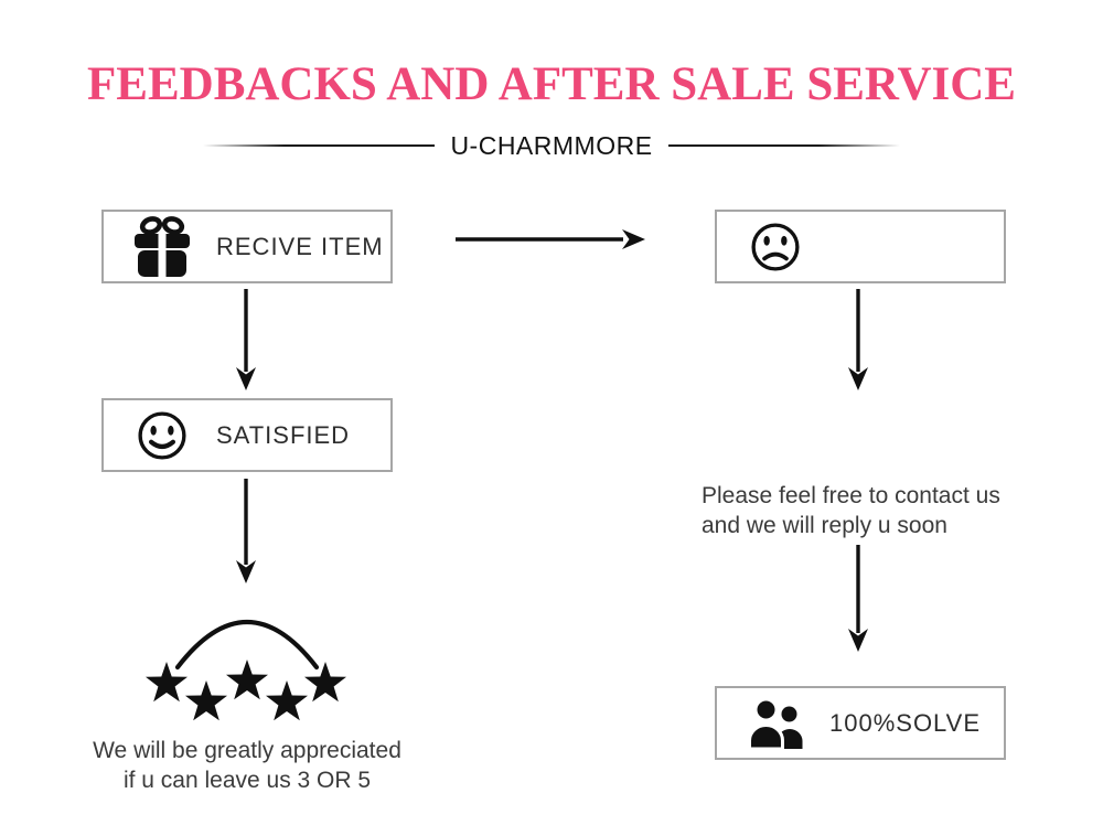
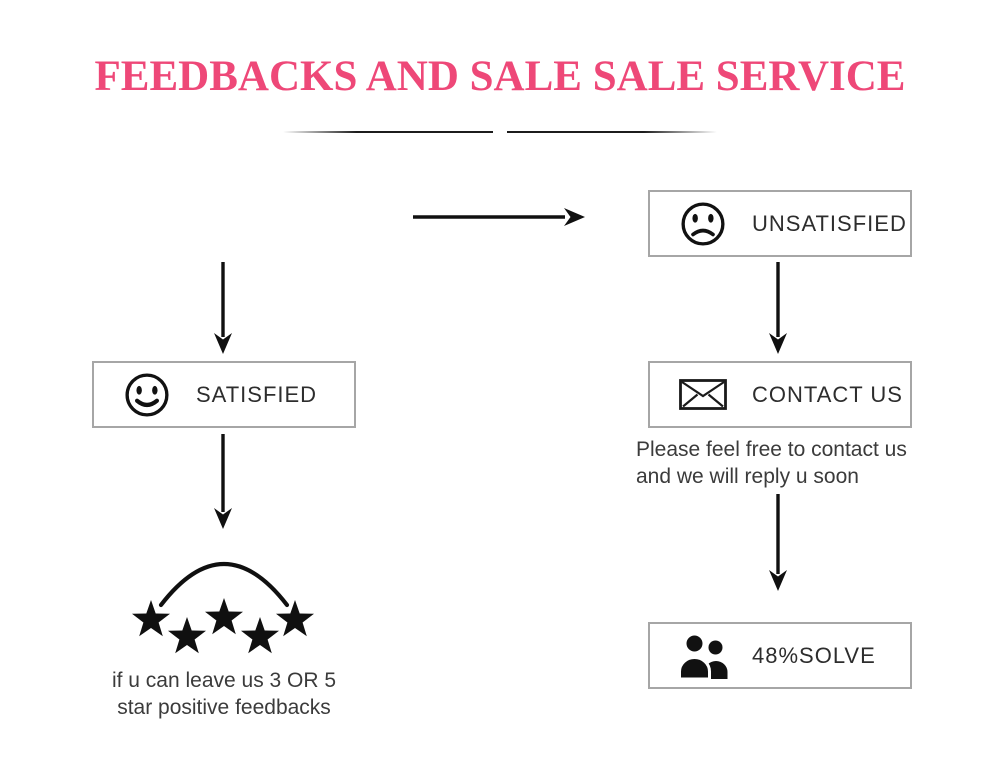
- FEEDBACKS AND AFTER SALE SERVICE
+ FEEDBACKS AND SALE SALE SERVICE
- U-CHARMMORE
- RECIVE ITEM
  SATISFIED
- We will be greatly appreciated
  if u can leave us 3 OR 5
+ star positive feedbacks
+ UNSATISFIED
+ CONTACT US
  Please feel free to contact us
  and we will reply u soon
- 100%SOLVE
+ 48%SOLVE
